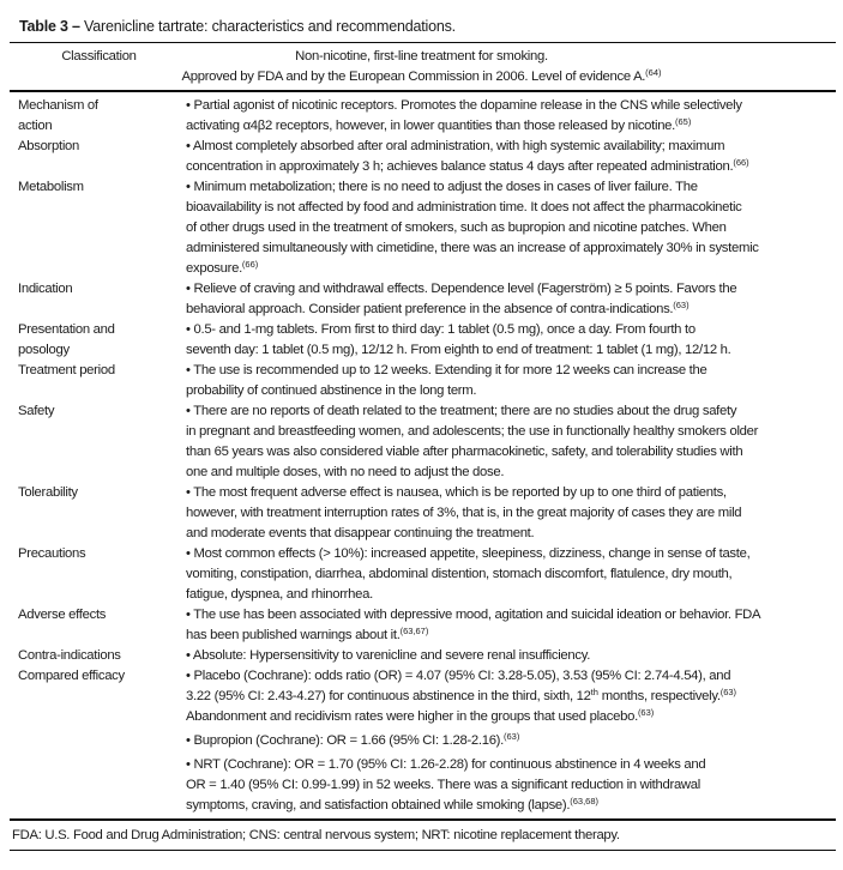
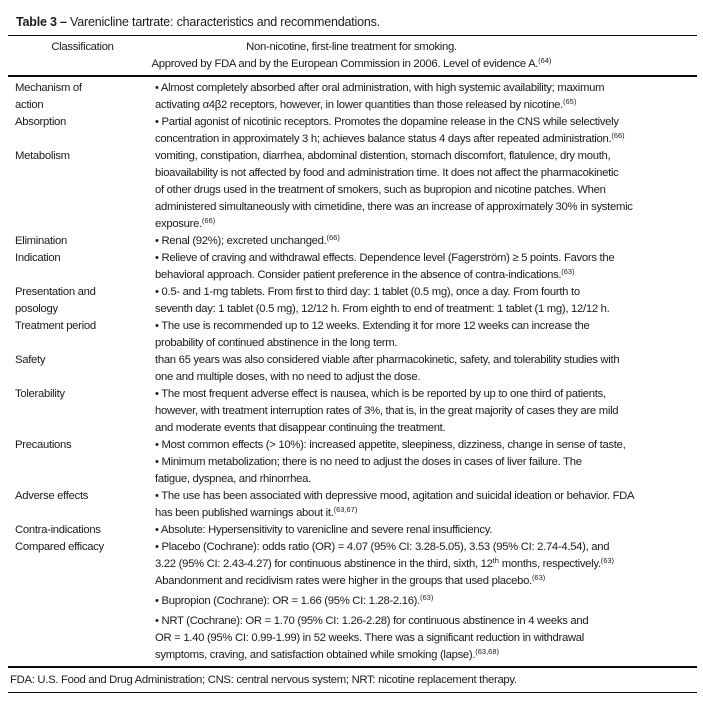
  Table 3 – Varenicline tartrate: characteristics and recommendations.
  Classification
  Non-nicotine, first-line treatment for smoking.
  Approved by FDA and by the European Commission in 2006. Level of evidence A.(64)
  Mechanism of
  action
- • Partial agonist of nicotinic receptors. Promotes the dopamine release in the CNS while selectively
+ • Almost completely absorbed after oral administration, with high systemic availability; maximum
  activating α4β2 receptors, however, in lower quantities than those released by nicotine.(65)
  Absorption
- • Almost completely absorbed after oral administration, with high systemic availability; maximum
+ • Partial agonist of nicotinic receptors. Promotes the dopamine release in the CNS while selectively
  concentration in approximately 3 h; achieves balance status 4 days after repeated administration.(66)
  Metabolism
- • Minimum metabolization; there is no need to adjust the doses in cases of liver failure. The
+ vomiting, constipation, diarrhea, abdominal distention, stomach discomfort, flatulence, dry mouth,
  bioavailability is not affected by food and administration time. It does not affect the pharmacokinetic
  of other drugs used in the treatment of smokers, such as bupropion and nicotine patches. When
  administered simultaneously with cimetidine, there was an increase of approximately 30% in systemic
  exposure.(66)
+ Elimination
+ • Renal (92%); excreted unchanged.(66)
  Indication
  • Relieve of craving and withdrawal effects. Dependence level (Fagerström) ≥ 5 points. Favors the
  behavioral approach. Consider patient preference in the absence of contra-indications.(63)
  Presentation and
  posology
  • 0.5- and 1-mg tablets. From first to third day: 1 tablet (0.5 mg), once a day. From fourth to
  seventh day: 1 tablet (0.5 mg), 12/12 h. From eighth to end of treatment: 1 tablet (1 mg), 12/12 h.
  Treatment period
  • The use is recommended up to 12 weeks. Extending it for more 12 weeks can increase the
  probability of continued abstinence in the long term.
  Safety
- • There are no reports of death related to the treatment; there are no studies about the drug safety
- in pregnant and breastfeeding women, and adolescents; the use in functionally healthy smokers older
  than 65 years was also considered viable after pharmacokinetic, safety, and tolerability studies with
  one and multiple doses, with no need to adjust the dose.
  Tolerability
  • The most frequent adverse effect is nausea, which is be reported by up to one third of patients,
  however, with treatment interruption rates of 3%, that is, in the great majority of cases they are mild
  and moderate events that disappear continuing the treatment.
  Precautions
  • Most common effects (> 10%): increased appetite, sleepiness, dizziness, change in sense of taste,
- vomiting, constipation, diarrhea, abdominal distention, stomach discomfort, flatulence, dry mouth,
+ • Minimum metabolization; there is no need to adjust the doses in cases of liver failure. The
  fatigue, dyspnea, and rhinorrhea.
  Adverse effects
  • The use has been associated with depressive mood, agitation and suicidal ideation or behavior. FDA
  has been published warnings about it.(63,67)
  Contra-indications
  • Absolute: Hypersensitivity to varenicline and severe renal insufficiency.
  Compared efficacy
  • Placebo (Cochrane): odds ratio (OR) = 4.07 (95% CI: 3.28-5.05), 3.53 (95% CI: 2.74-4.54), and
  3.22 (95% CI: 2.43-4.27) for continuous abstinence in the third, sixth, 12th months, respectively.(63)
  Abandonment and recidivism rates were higher in the groups that used placebo.(63)
  • Bupropion (Cochrane): OR = 1.66 (95% CI: 1.28-2.16).(63)
  • NRT (Cochrane): OR = 1.70 (95% CI: 1.26-2.28) for continuous abstinence in 4 weeks and
  OR = 1.40 (95% CI: 0.99-1.99) in 52 weeks. There was a significant reduction in withdrawal
  symptoms, craving, and satisfaction obtained while smoking (lapse).(63,68)
  FDA: U.S. Food and Drug Administration; CNS: central nervous system; NRT: nicotine replacement therapy.
